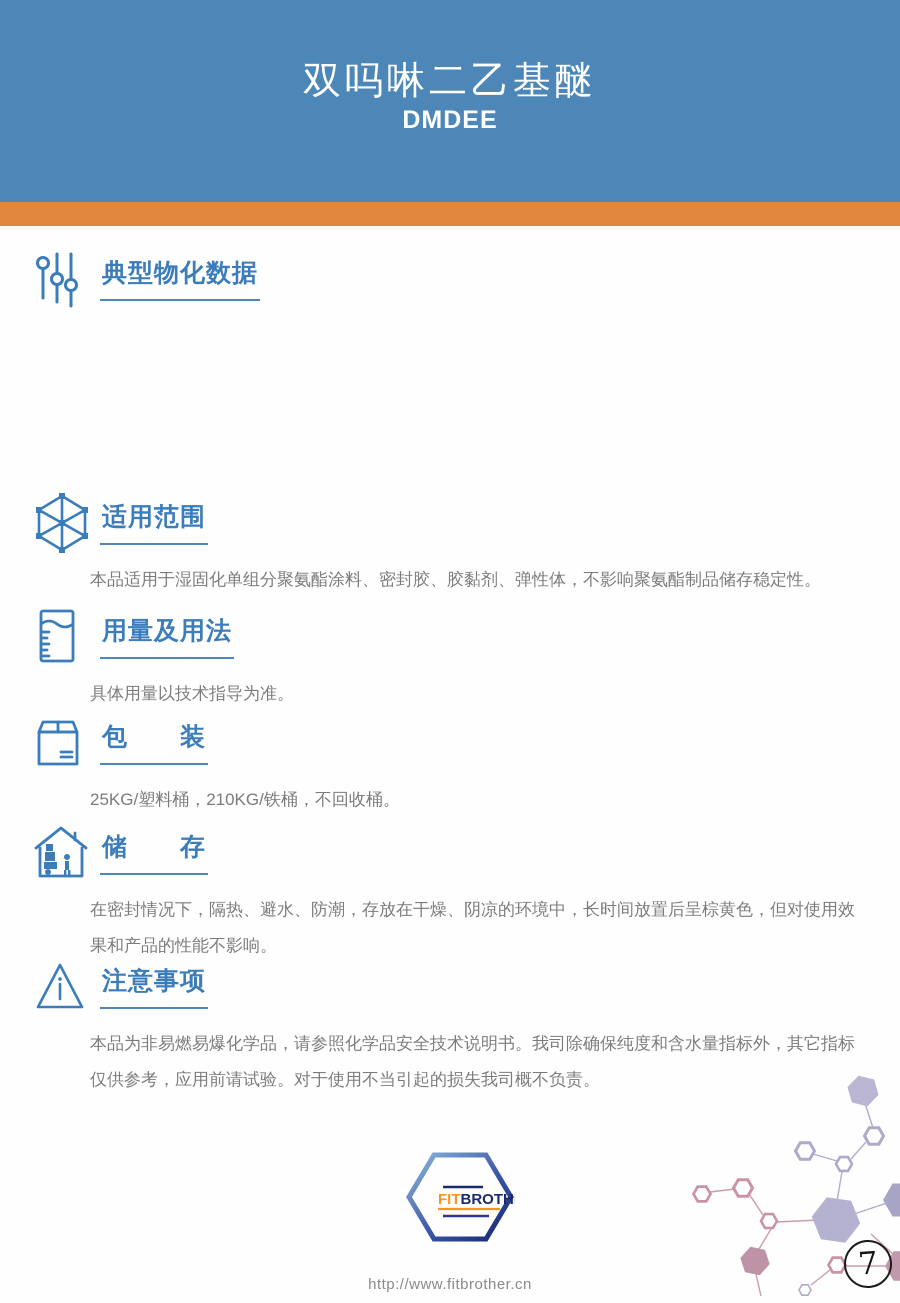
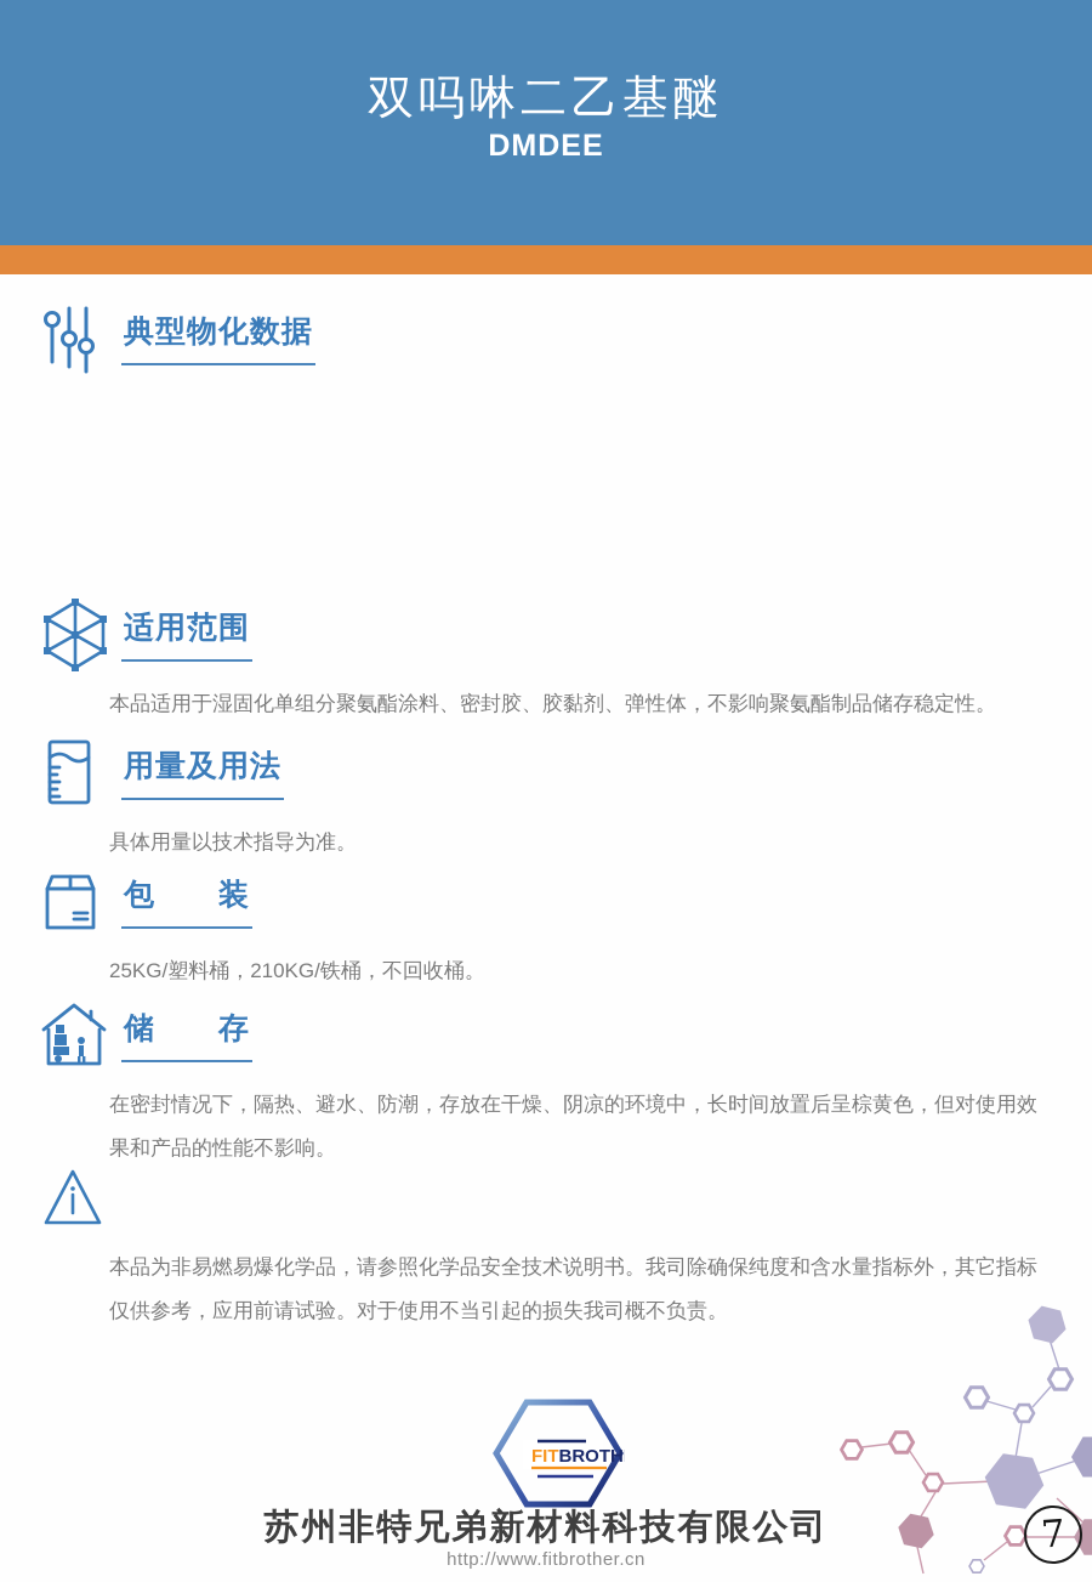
  双吗啉二乙基醚
  DMDEE
  典型物化数据
  适用范围
  本品适用于湿固化单组分聚氨酯涂料、密封胶、胶黏剂、弹性体，不影响聚氨酯制品储存稳定性。
  用量及用法
  具体用量以技术指导为准。
  包 装
  25KG/塑料桶，210KG/铁桶，不回收桶。
  储 存
  在密封情况下，隔热、避水、防潮，存放在干燥、阴凉的环境中，长时间放置后呈棕黄色，但对使用效果和产品的性能不影响。
- 注意事项
  本品为非易燃易爆化学品，请参照化学品安全技术说明书。我司除确保纯度和含水量指标外，其它指标仅供参考，应用前请试验。对于使用不当引起的损失我司概不负责。
  FITBROTH
+ 苏州非特兄弟新材料科技有限公司
  http://www.fitbrother.cn
